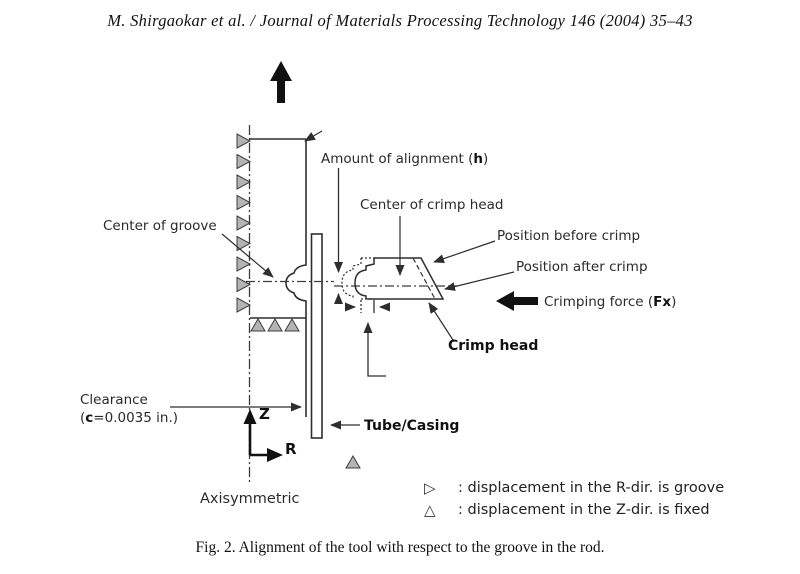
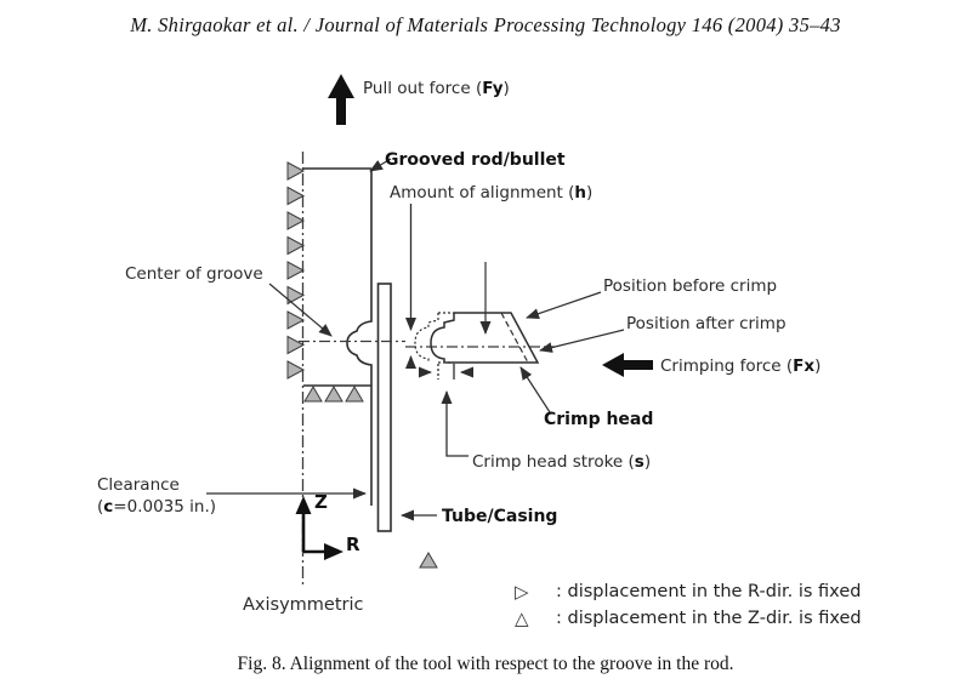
  M. Shirgaokar et al. / Journal of Materials Processing Technology 146 (2004) 35–43
+ Pull out force (Fy)
+ Grooved rod/bullet
  Amount of alignment (h)
- Center of crimp head
  Center of groove
  Position before crimp
  Position after crimp
  Crimping force (Fx)
  Crimp head
+ Crimp head stroke (s)
  Clearance
  (c=0.0035 in.)
  Tube/Casing
  Z
  R
  Axisymmetric
  ▷
- : displacement in the R-dir. is groove
+ : displacement in the R-dir. is fixed
  △
  : displacement in the Z-dir. is fixed
- Fig. 2. Alignment of the tool with respect to the groove in the rod.
+ Fig. 8. Alignment of the tool with respect to the groove in the rod.
